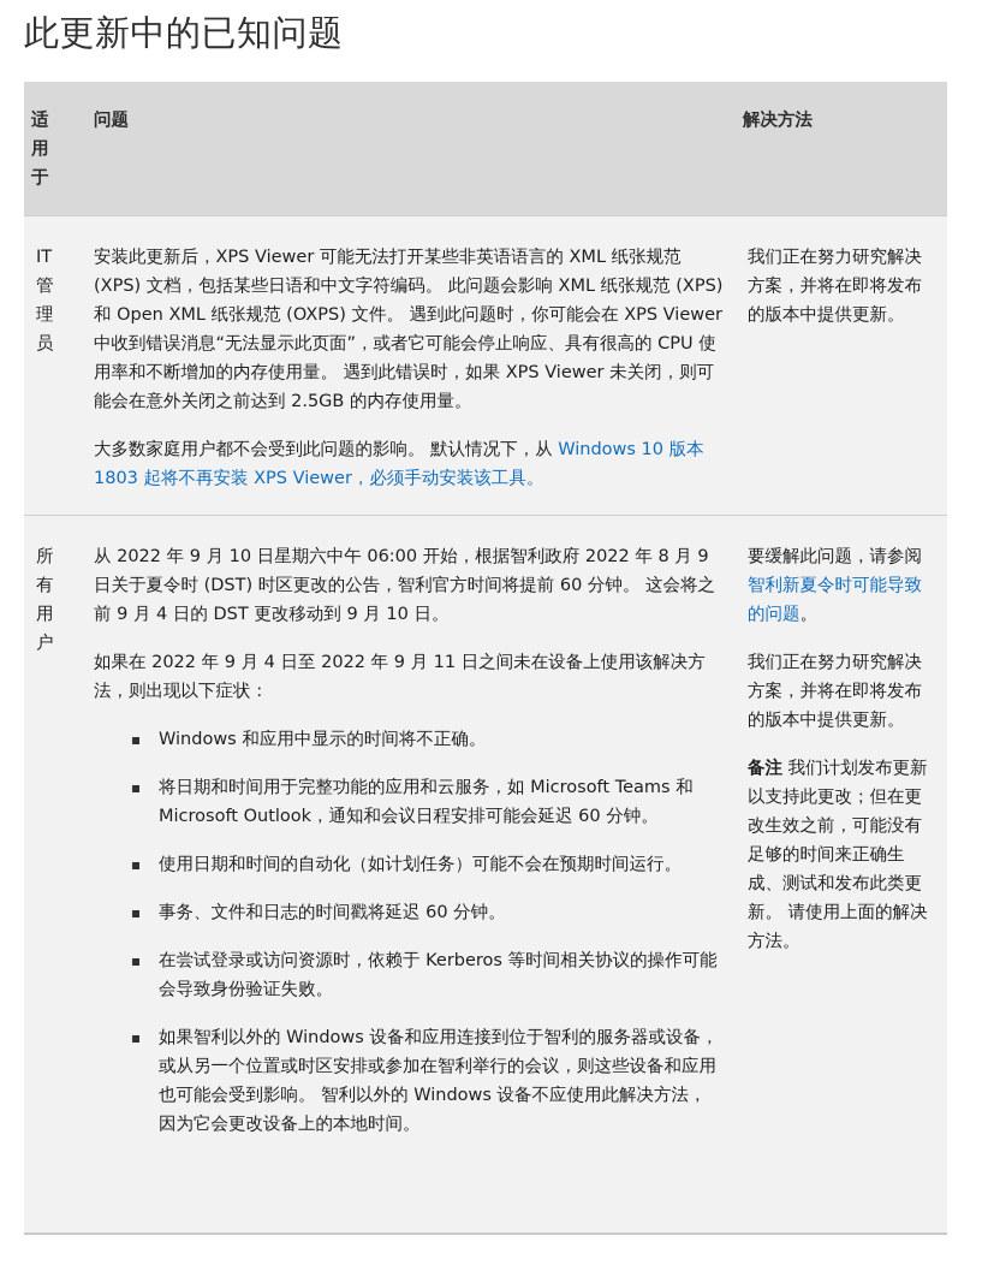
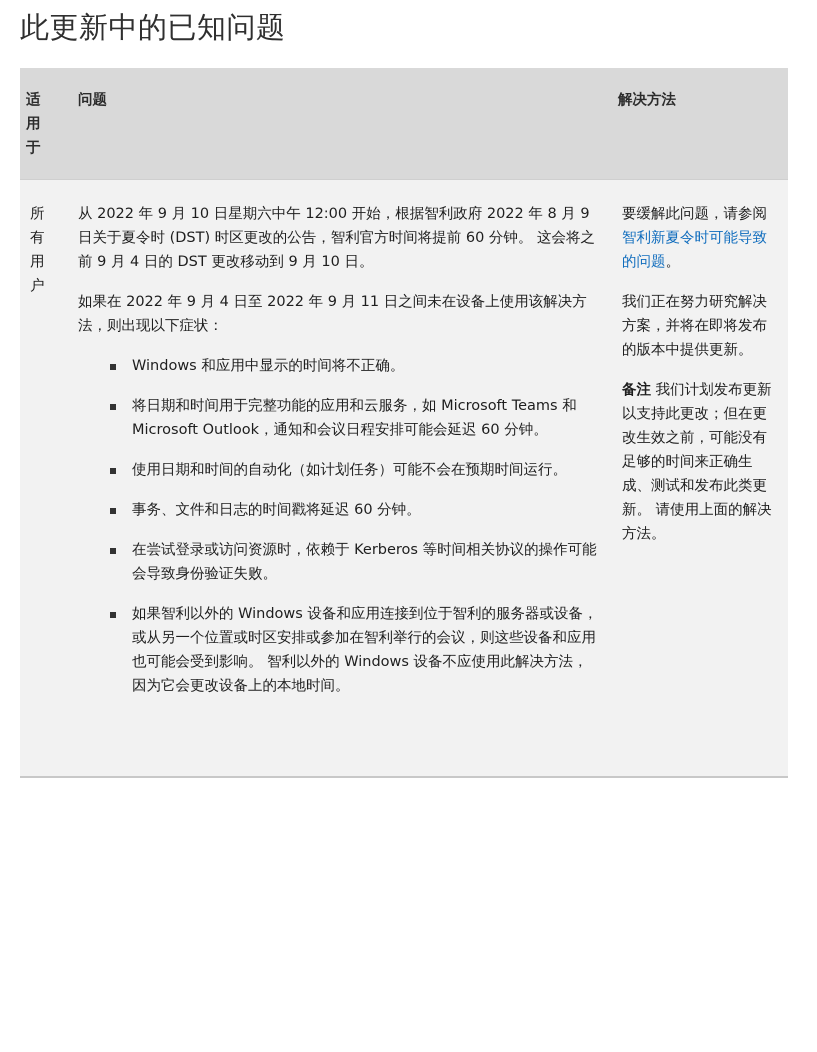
  此更新中的已知问题
  适用于	问题	解决方法
- IT管理员	安装此更新后，XPS Viewer 可能无法打开某些非英语语言的 XML 纸张规范 (XPS) 文档，包括某些日语和中文字符编码。 此问题会影响 XML 纸张规范 (XPS) 和 Open XML 纸张规范 (OXPS) 文件。 遇到此问题时，你可能会在 XPS Viewer 中收到错误消息“无法显示此页面”，或者它可能会停止响应、具有很高的 CPU 使用率和不断增加的内存使用量。 遇到此错误时，如果 XPS Viewer 未关闭，则可能会在意外关闭之前达到 2.5GB 的内存使用量。 大多数家庭用户都不会受到此问题的影响。 默认情况下，从 Windows 10 版本 1803 起将不再安装 XPS Viewer，必须手动安装该工具。	我们正在努力研究解决方案，并将在即将发布的版本中提供更新。
- 所有用户	从 2022 年 9 月 10 日星期六中午 06:00 开始，根据智利政府 2022 年 8 月 9 日关于夏令时 (DST) 时区更改的公告，智利官方时间将提前 60 分钟。 这会将之前 9 月 4 日的 DST 更改移动到 9 月 10 日。 如果在 2022 年 9 月 4 日至 2022 年 9 月 11 日之间未在设备上使用该解决方法，则出现以下症状： Windows 和应用中显示的时间将不正确。 将日期和时间用于完整功能的应用和云服务，如 Microsoft Teams 和 Microsoft Outlook，通知和会议日程安排可能会延迟 60 分钟。 使用日期和时间的自动化（如计划任务）可能不会在预期时间运行。 事务、文件和日志的时间戳将延迟 60 分钟。 在尝试登录或访问资源时，依赖于 Kerberos 等时间相关协议的操作可能会导致身份验证失败。 如果智利以外的 Windows 设备和应用连接到位于智利的服务器或设备，或从另一个位置或时区安排或参加在智利举行的会议，则这些设备和应用也可能会受到影响。 智利以外的 Windows 设备不应使用此解决方法，因为它会更改设备上的本地时间。	要缓解此问题，请参阅智利新夏令时可能导致的问题。 我们正在努力研究解决方案，并将在即将发布的版本中提供更新。 备注 我们计划发布更新以支持此更改；但在更改生效之前，可能没有足够的时间来正确生成、测试和发布此类更新。 请使用上面的解决方法。
+ 所有用户	从 2022 年 9 月 10 日星期六中午 12:00 开始，根据智利政府 2022 年 8 月 9 日关于夏令时 (DST) 时区更改的公告，智利官方时间将提前 60 分钟。 这会将之前 9 月 4 日的 DST 更改移动到 9 月 10 日。 如果在 2022 年 9 月 4 日至 2022 年 9 月 11 日之间未在设备上使用该解决方法，则出现以下症状： Windows 和应用中显示的时间将不正确。 将日期和时间用于完整功能的应用和云服务，如 Microsoft Teams 和 Microsoft Outlook，通知和会议日程安排可能会延迟 60 分钟。 使用日期和时间的自动化（如计划任务）可能不会在预期时间运行。 事务、文件和日志的时间戳将延迟 60 分钟。 在尝试登录或访问资源时，依赖于 Kerberos 等时间相关协议的操作可能会导致身份验证失败。 如果智利以外的 Windows 设备和应用连接到位于智利的服务器或设备，或从另一个位置或时区安排或参加在智利举行的会议，则这些设备和应用也可能会受到影响。 智利以外的 Windows 设备不应使用此解决方法，因为它会更改设备上的本地时间。	要缓解此问题，请参阅智利新夏令时可能导致的问题。 我们正在努力研究解决方案，并将在即将发布的版本中提供更新。 备注 我们计划发布更新以支持此更改；但在更改生效之前，可能没有足够的时间来正确生成、测试和发布此类更新。 请使用上面的解决方法。
